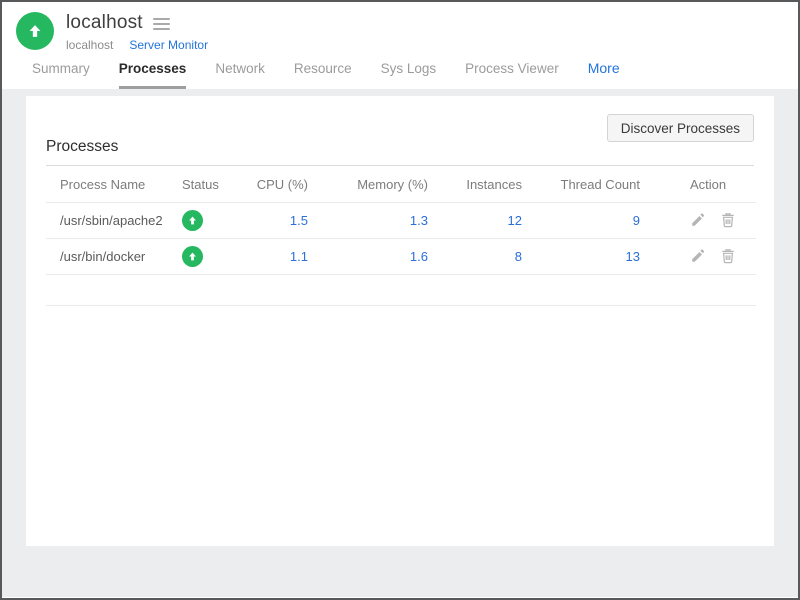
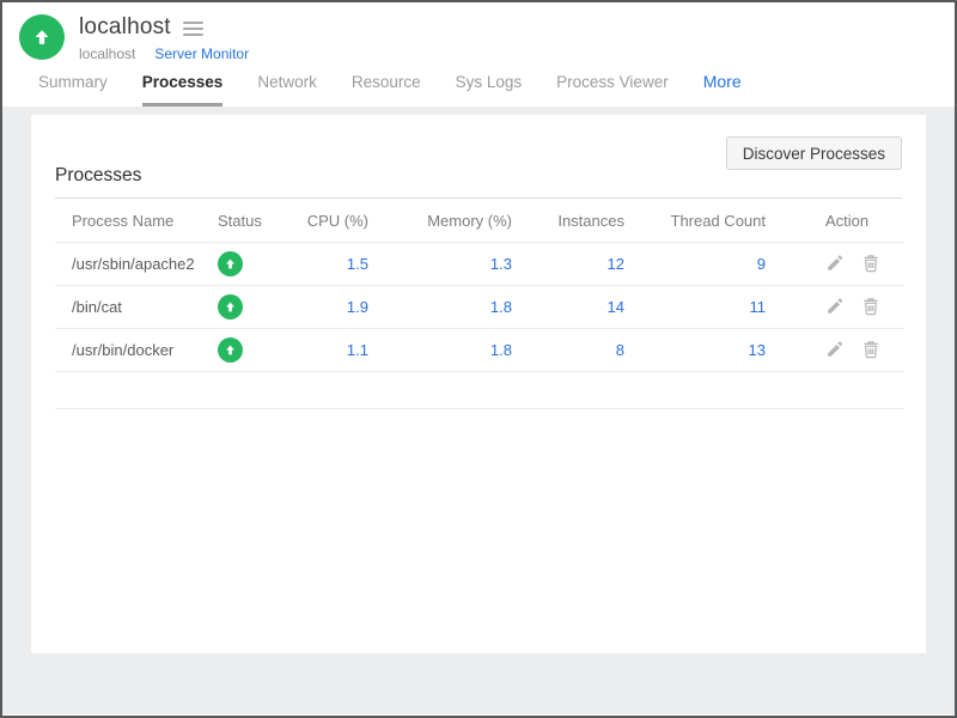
  localhost
  localhost
  Server Monitor
  Summary
  Processes
  Network
  Resource
  Sys Logs
  Process Viewer
  More
  Discover Processes
  Processes
  Process Name	Status	CPU (%)	Memory (%)	Instances	Thread Count	Action
  /usr/sbin/apache2		1.5	1.3	12	9
+ /bin/cat		1.9	1.8	14	11
- /usr/bin/docker		1.1	1.6	8	13
+ /usr/bin/docker		1.1	1.8	8	13
